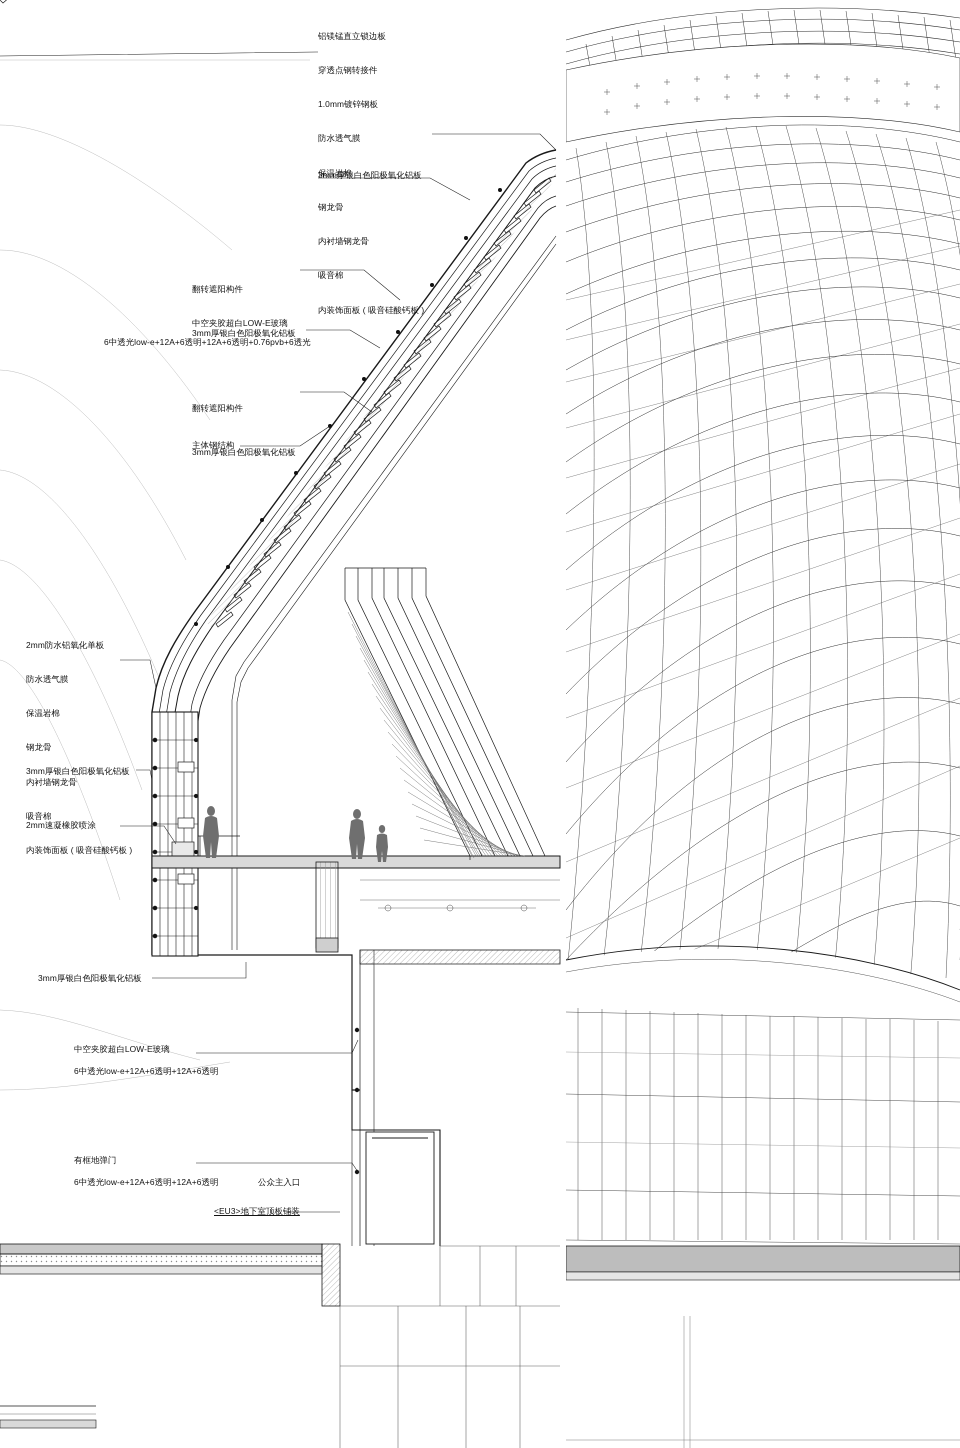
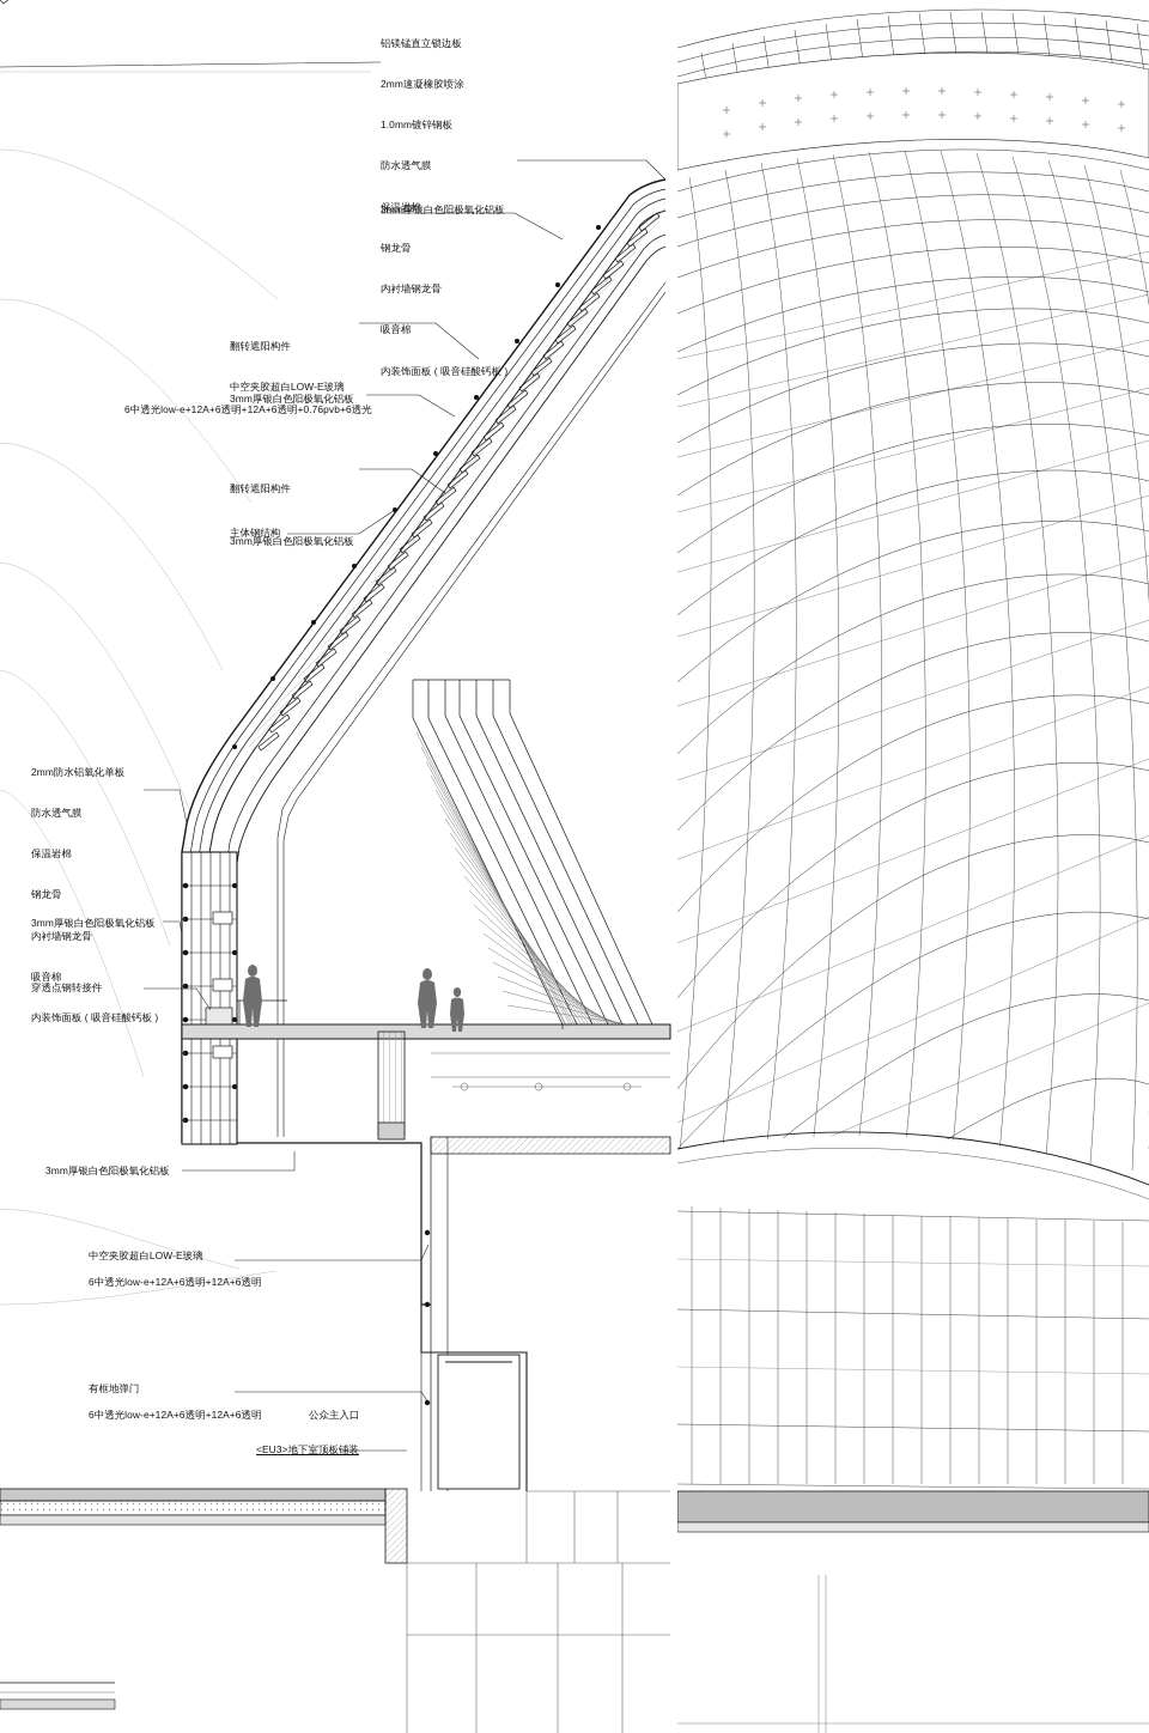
  铝镁锰直立锁边板
- 穿透点钢转接件
+ 2mm速凝橡胶喷涂
  1.0mm镀锌钢板
  防水透气膜
  保温岩棉
  钢龙骨
  内衬墙钢龙骨
  吸音棉
  内装饰面板 ( 吸音硅酸钙板 )
  3mm厚银白色阳极氧化铝板
  翻转遮阳构件
  3mm厚银白色阳极氧化铝板
  中空夹胶超白LOW-E玻璃
  6中透光low-e+12A+6透明+12A+6透明+0.76pvb+6透光
  翻转遮阳构件
  3mm厚银白色阳极氧化铝板
  主体钢结构
  2mm防水铝氧化单板
  防水透气膜
  保温岩棉
  钢龙骨
  内衬墙钢龙骨
  吸音棉
  内装饰面板 ( 吸音硅酸钙板 )
  3mm厚银白色阳极氧化铝板
- 2mm速凝橡胶喷涂
+ 穿透点钢转接件
  3mm厚银白色阳极氧化铝板
  中空夹胶超白LOW-E玻璃
  6中透光low-e+12A+6透明+12A+6透明
  有框地弹门
  6中透光low-e+12A+6透明+12A+6透明
  公众主入口
  <EU3>地下室顶板铺装
